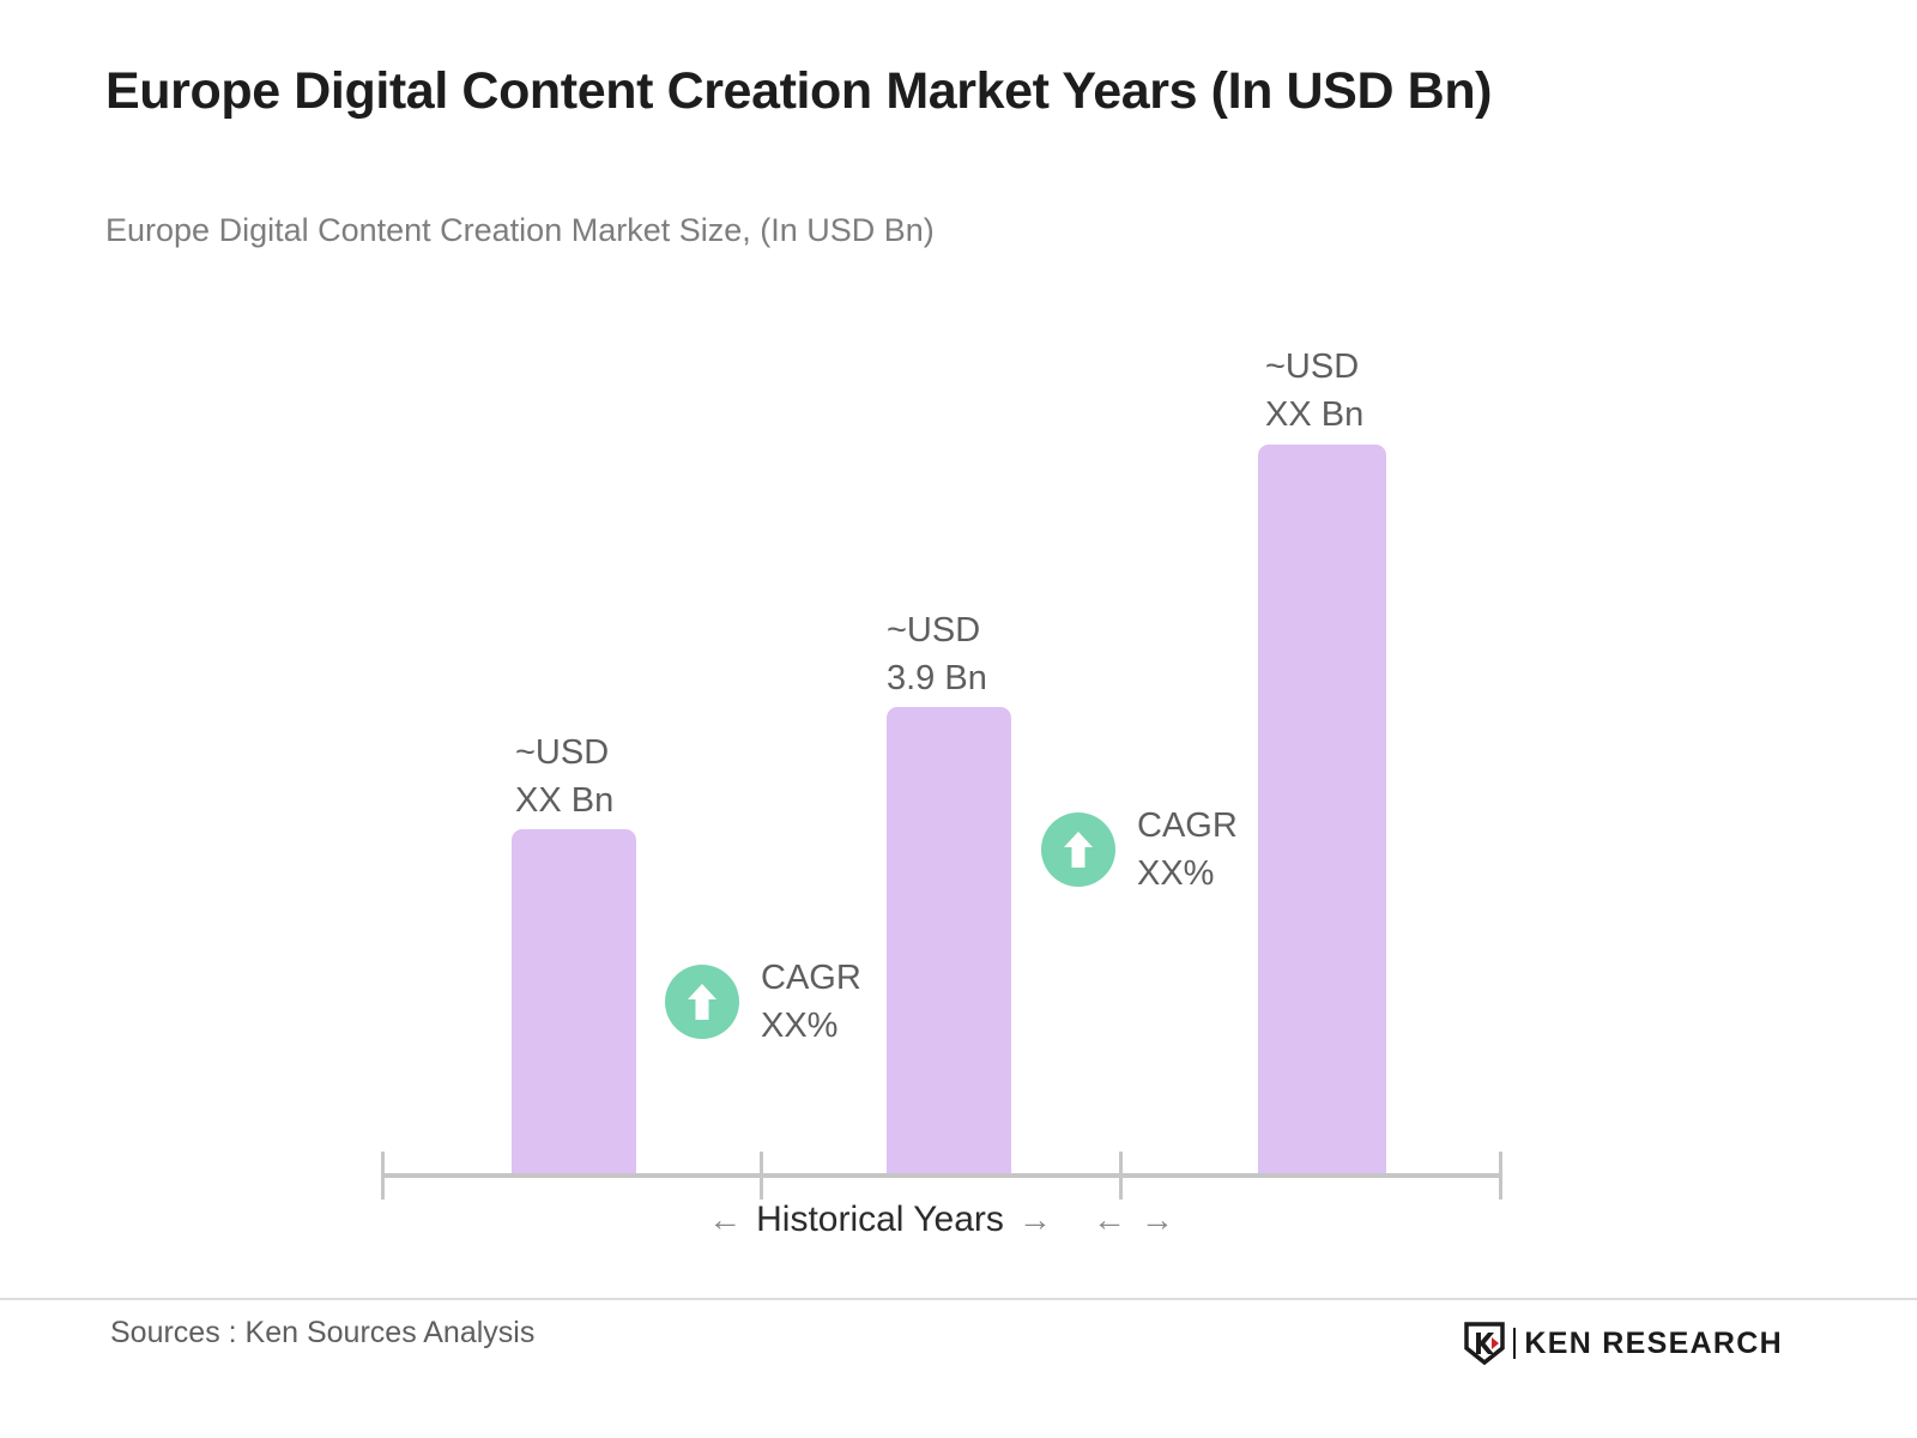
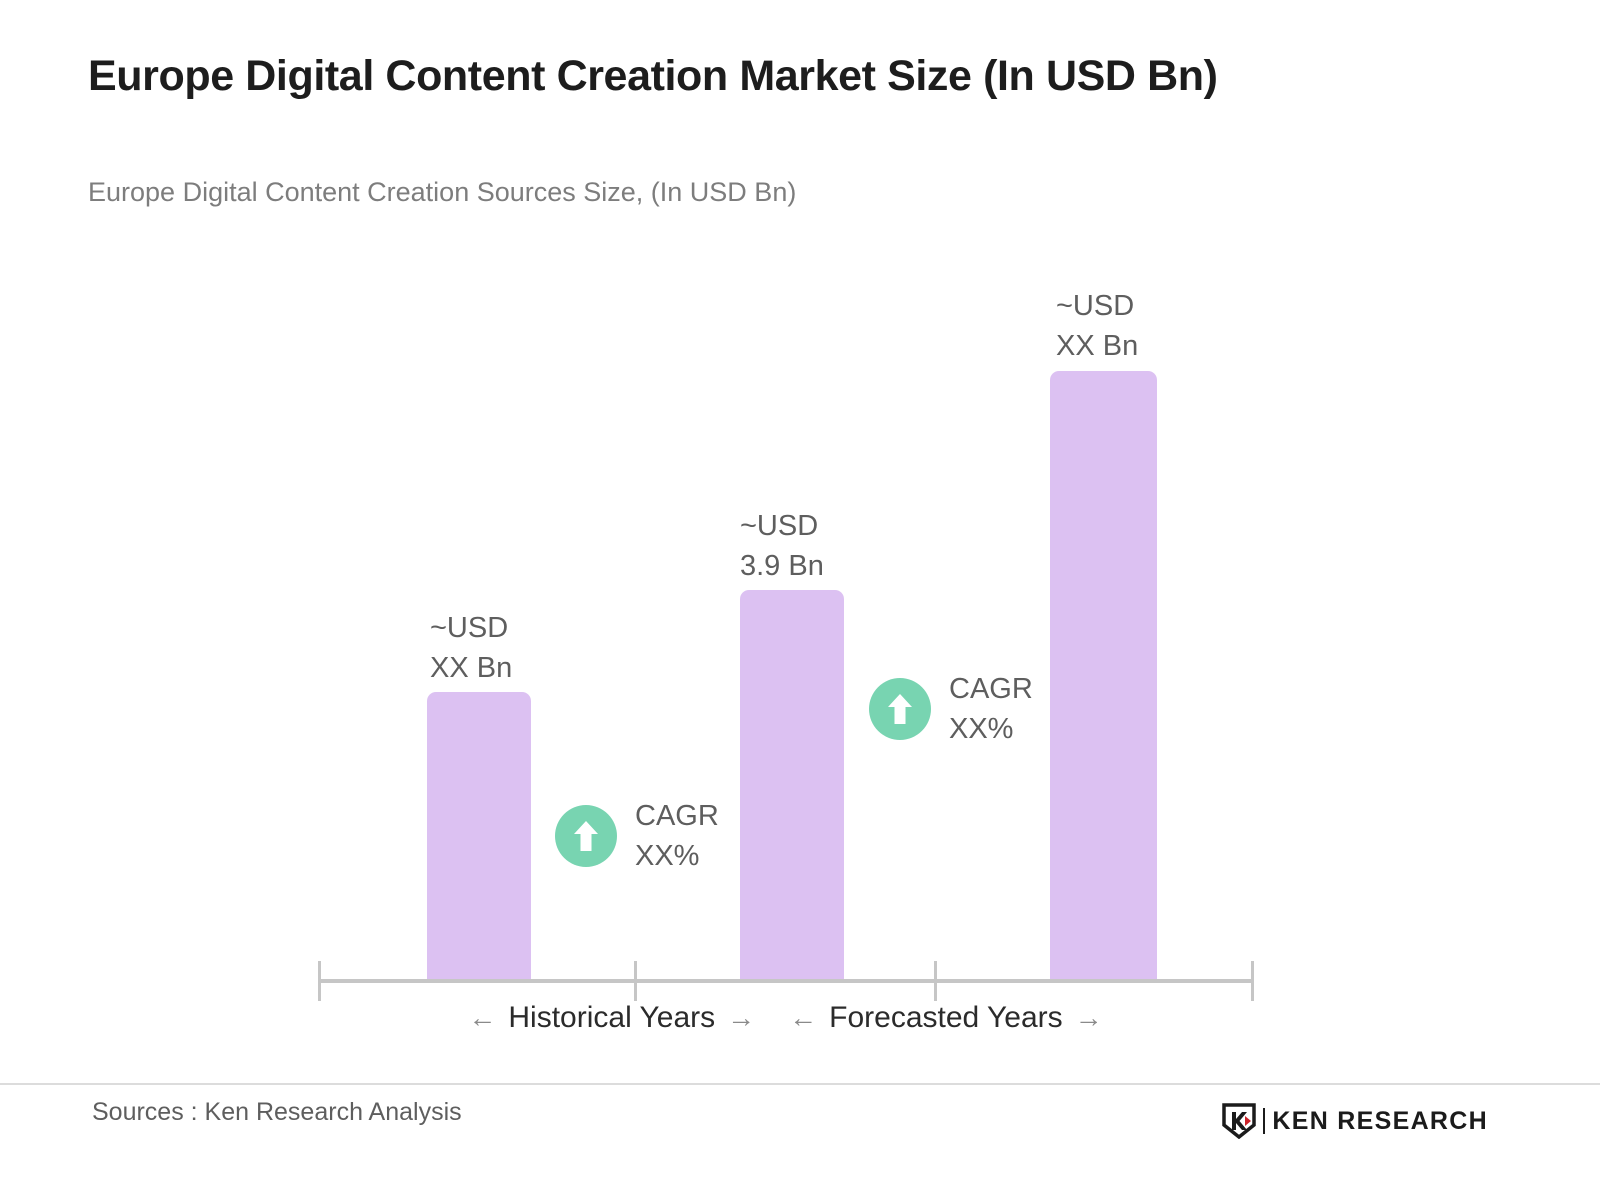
- Europe Digital Content Creation Market Years (In USD Bn)
+ Europe Digital Content Creation Market Size (In USD Bn)
- Europe Digital Content Creation Market Size, (In USD Bn)
+ Europe Digital Content Creation Sources Size, (In USD Bn)
  ~USD
  XX Bn
  ~USD
  3.9 Bn
  ~USD
  XX Bn
  CAGR
  XX%
  CAGR
  XX%
  ←
  Historical Years
  →
  ←
+ Forecasted Years
  →
- Sources : Ken Sources Analysis
+ Sources : Ken Research Analysis
  KEN RESEARCH
